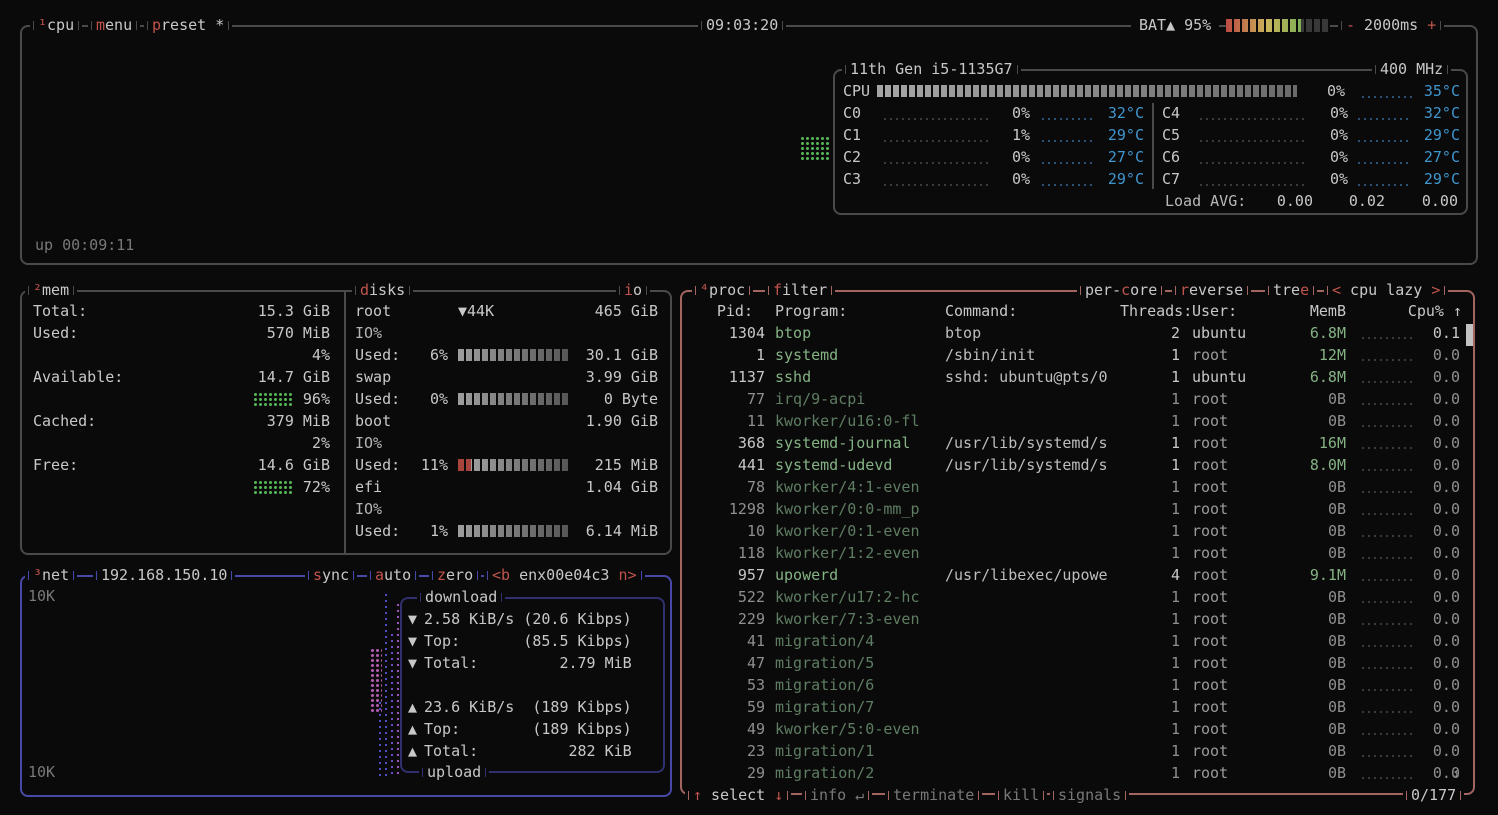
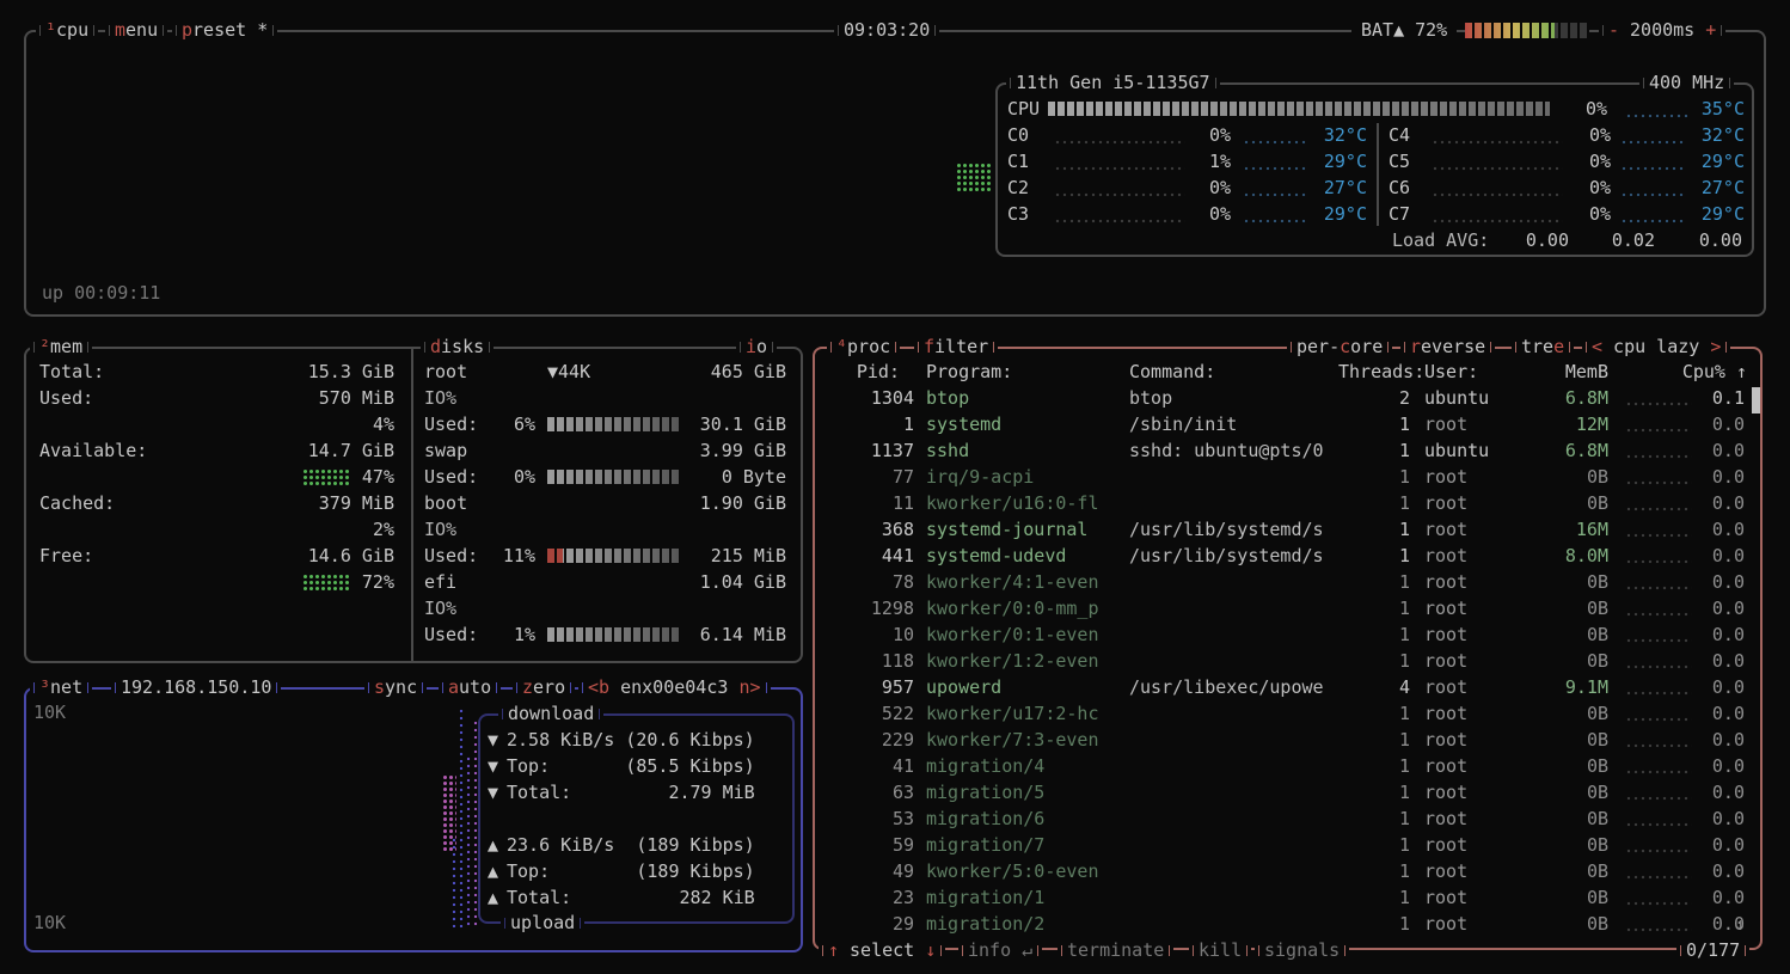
  ¹cpu
  menu
  preset *
  09:03:20
- BAT▲ 95%
+ BAT▲ 72%
  - 2000ms +
  11th Gen i5-1135G7
  400 MHz
  CPU
  0%
  35°C
  Load AVG:
  0.00
  0.02
  0.00
  up 00:09:11
  ²mem
  disks
  io
  ³net
  192.168.150.10
  sync
  auto
  zero
  <b enx00e04c3 n>
  10K
  10K
  download
  upload
  ⁴proc
  filter
  per-core
  reverse
  tree
  < cpu lazy >
  Pid:
  Program:
  Command:
  Threads:
  User:
  MemB
  Cpu% ↑
  ↓
  ↑ select ↓
  info ↵
  terminate
  kill
  signals
  0/177
  C0
  0%
  32°C
  C1
  1%
  29°C
  C2
  0%
  27°C
  C3
  0%
  29°C
  C4
  0%
  32°C
  C5
  0%
  29°C
  C6
  0%
  27°C
  C7
  0%
  29°C
  Total:
  15.3 GiB
  Used:
  570 MiB
  4%
  Available:
  14.7 GiB
- 96%
+ 47%
  Cached:
  379 MiB
  2%
  Free:
  14.6 GiB
  72%
  root
  ▼44K
  465 GiB
  IO%
  Used:
  6%
  30.1 GiB
  swap
  3.99 GiB
  Used:
  0%
  0 Byte
  boot
  1.90 GiB
  IO%
  Used:
  11%
  215 MiB
  efi
  1.04 GiB
  IO%
  Used:
  1%
  6.14 MiB
  ▼
  2.58 KiB/s (20.6 Kibps)
  ▼
  Top: (85.5 Kibps)
  ▼
  Total: 2.79 MiB
  ▲
  23.6 KiB/s (189 Kibps)
  ▲
  Top: (189 Kibps)
  ▲
  Total: 282 KiB
  1304
  btop
  btop
  2
  ubuntu
  6.8M
  0.1
  1
  systemd
  /sbin/init
  1
  root
  12M
  0.0
  1137
  sshd
  sshd: ubuntu@pts/0
  1
  ubuntu
  6.8M
  0.0
  77
  irq/9-acpi
  1
  root
  0B
  0.0
  11
  kworker/u16:0-fl
  1
  root
  0B
  0.0
  368
  systemd-journal
  /usr/lib/systemd/s
  1
  root
  16M
  0.0
  441
  systemd-udevd
  /usr/lib/systemd/s
  1
  root
  8.0M
  0.0
  78
  kworker/4:1-even
  1
  root
  0B
  0.0
  1298
  kworker/0:0-mm_p
  1
  root
  0B
  0.0
  10
  kworker/0:1-even
  1
  root
  0B
  0.0
  118
  kworker/1:2-even
  1
  root
  0B
  0.0
  957
  upowerd
  /usr/libexec/upowe
  4
  root
  9.1M
  0.0
  522
  kworker/u17:2-hc
  1
  root
  0B
  0.0
  229
  kworker/7:3-even
  1
  root
  0B
  0.0
  41
  migration/4
  1
  root
  0B
  0.0
- 47
+ 63
  migration/5
  1
  root
  0B
  0.0
  53
  migration/6
  1
  root
  0B
  0.0
  59
  migration/7
  1
  root
  0B
  0.0
  49
  kworker/5:0-even
  1
  root
  0B
  0.0
  23
  migration/1
  1
  root
  0B
  0.0
  29
  migration/2
  1
  root
  0B
  0.0
